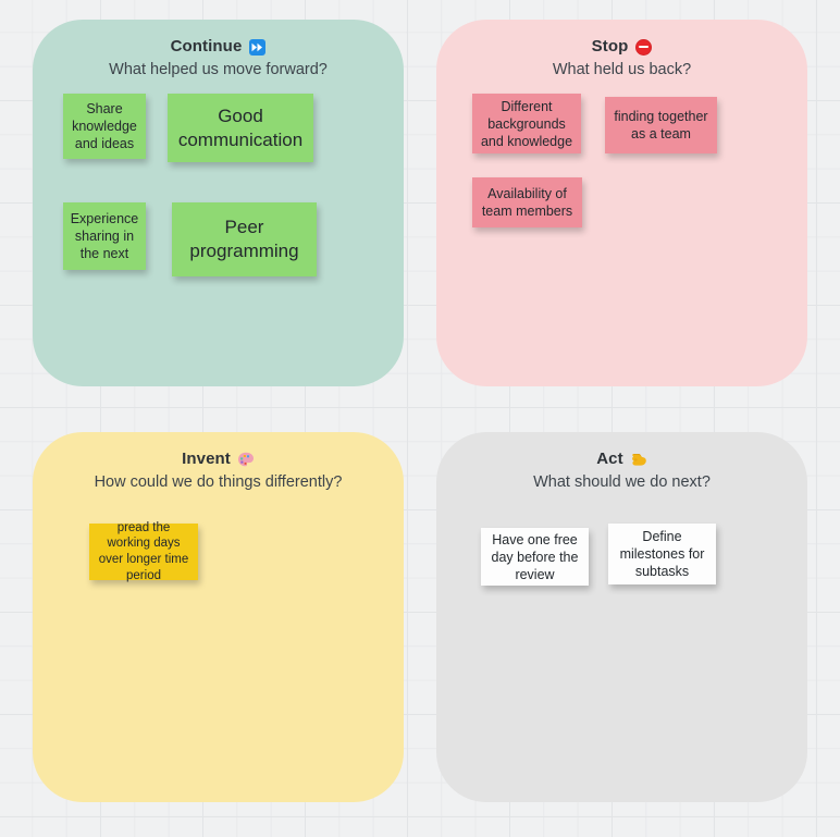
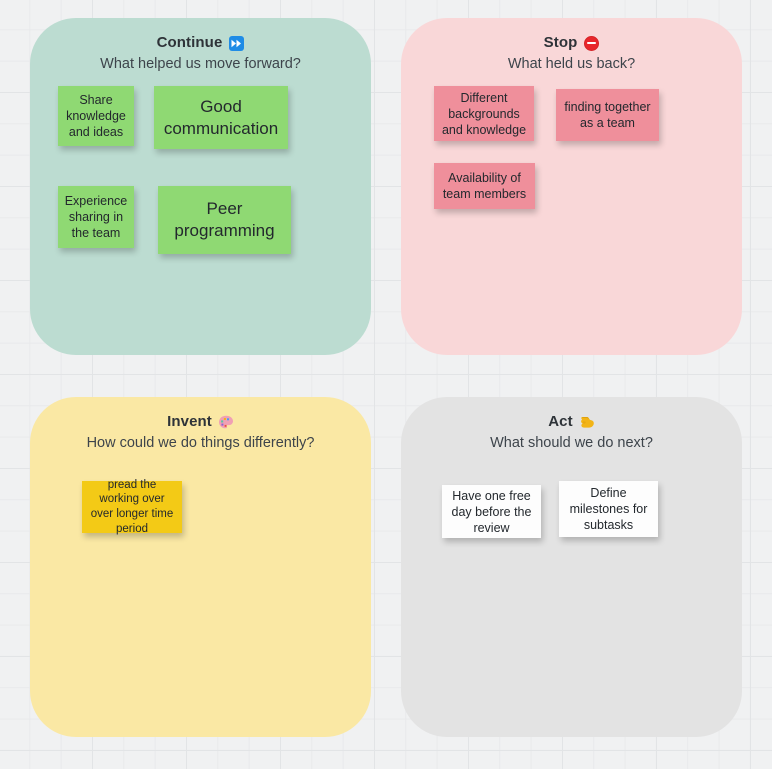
  Continue
  What helped us move forward?
  Share knowledge and ideas
  Good communication
- Experience sharing in the next
+ Experience sharing in the team
  Peer programming
  Stop
  What held us back?
  Different backgrounds and knowledge
  finding together as a team
  Availability of team members
  Invent
  How could we do things differently?
- pread the working days over longer time period
+ pread the working over over longer time period
  Act
  What should we do next?
  Have one free day before the review
  Define milestones for subtasks
